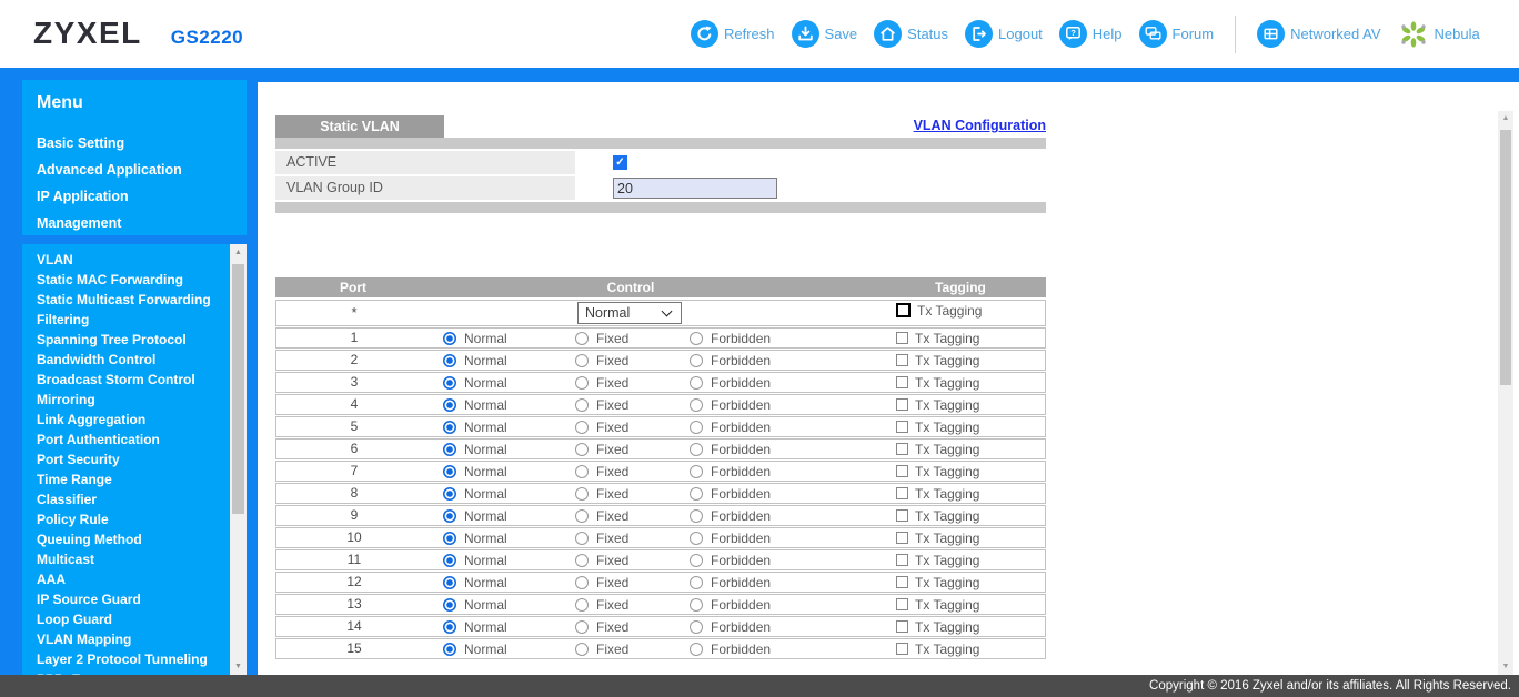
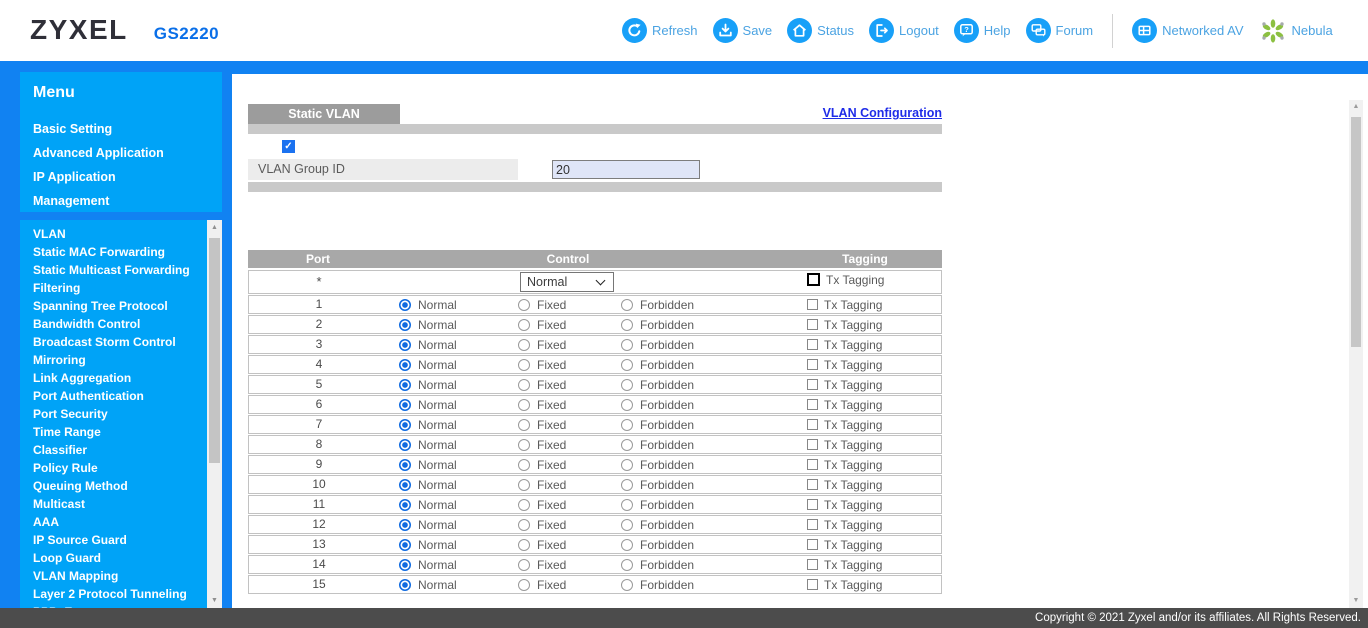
  ZYXEL
  GS2220
  Refresh
  Save
  Status
  Logout
  ?
  Help
  Forum
  Networked AV
  Nebula
  Menu
  Basic Setting
  Advanced Application
  IP Application
  Management
  VLAN
  Static MAC Forwarding
  Static Multicast Forwarding
  Filtering
  Spanning Tree Protocol
  Bandwidth Control
  Broadcast Storm Control
  Mirroring
  Link Aggregation
  Port Authentication
  Port Security
  Time Range
  Classifier
  Policy Rule
  Queuing Method
  Multicast
  AAA
  IP Source Guard
  Loop Guard
  VLAN Mapping
  Layer 2 Protocol Tunneling
  Static VLAN
  VLAN Configuration
- ACTIVE
  ✓
  VLAN Group ID
  20
  Port
  Control
  Tagging
  *
  Normal
  Tx Tagging
  1
  Normal
  Fixed
  Forbidden
  Tx Tagging
  2
  Normal
  Fixed
  Forbidden
  Tx Tagging
  3
  Normal
  Fixed
  Forbidden
  Tx Tagging
  4
  Normal
  Fixed
  Forbidden
  Tx Tagging
  5
  Normal
  Fixed
  Forbidden
  Tx Tagging
  6
  Normal
  Fixed
  Forbidden
  Tx Tagging
  7
  Normal
  Fixed
  Forbidden
  Tx Tagging
  8
  Normal
  Fixed
  Forbidden
  Tx Tagging
  9
  Normal
  Fixed
  Forbidden
  Tx Tagging
  10
  Normal
  Fixed
  Forbidden
  Tx Tagging
  11
  Normal
  Fixed
  Forbidden
  Tx Tagging
  12
  Normal
  Fixed
  Forbidden
  Tx Tagging
  13
  Normal
  Fixed
  Forbidden
  Tx Tagging
  14
  Normal
  Fixed
  Forbidden
  Tx Tagging
  15
  Normal
  Fixed
  Forbidden
  Tx Tagging
- Copyright © 2016 Zyxel and/or its affiliates. All Rights Reserved.
+ Copyright © 2021 Zyxel and/or its affiliates. All Rights Reserved.
